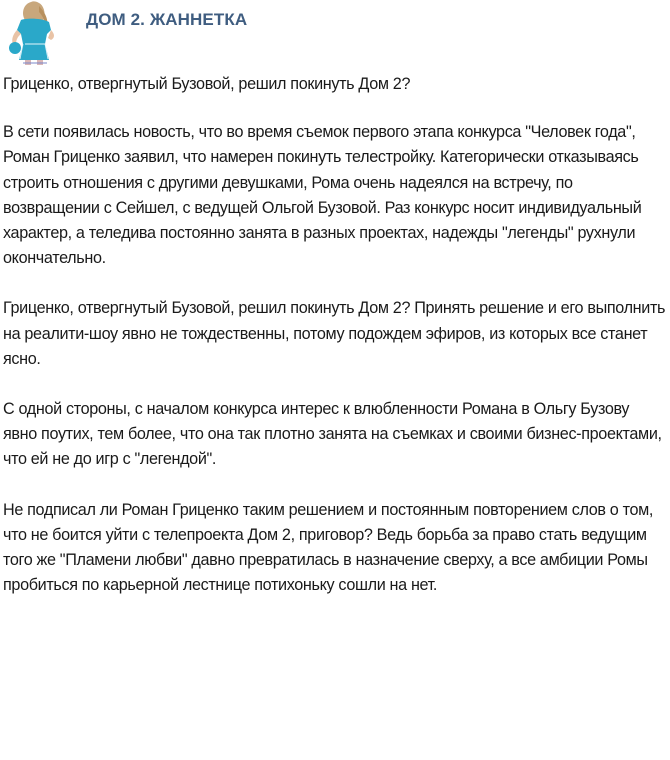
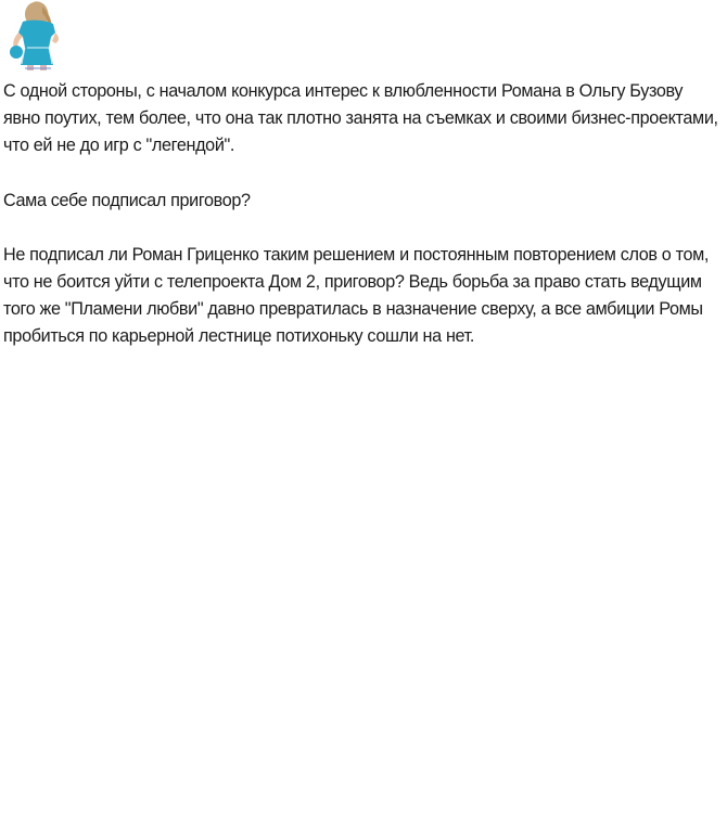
- ДОМ 2. ЖАННЕТКА
- Гриценко, отвергнутый Бузовой, решил покинуть Дом 2?
- В сети появилась новость, что во время съемок первого этапа конкурса "Человек года", Роман Гриценко заявил, что намерен покинуть телестройку. Категорически отказываясь строить отношения с другими девушками, Рома очень надеялся на встречу, по возвращении с Сейшел, с ведущей Ольгой Бузовой. Раз конкурс носит индивидуальный характер, а теледива постоянно занята в разных проектах, надежды "легенды" рухнули окончательно.
- Гриценко, отвергнутый Бузовой, решил покинуть Дом 2? Принять решение и его выполнить на реалити-шоу явно не тождественны, потому подождем эфиров, из которых все станет ясно.
  С одной стороны, с началом конкурса интерес к влюбленности Романа в Ольгу Бузову явно поутих, тем более, что она так плотно занята на съемках и своими бизнес-проектами, что ей не до игр с "легендой".
+ Сама себе подписал приговор?
  Не подписал ли Роман Гриценко таким решением и постоянным повторением слов о том, что не боится уйти с телепроекта Дом 2, приговор? Ведь борьба за право стать ведущим того же "Пламени любви" давно превратилась в назначение сверху, а все амбиции Ромы пробиться по карьерной лестнице потихоньку сошли на нет.
